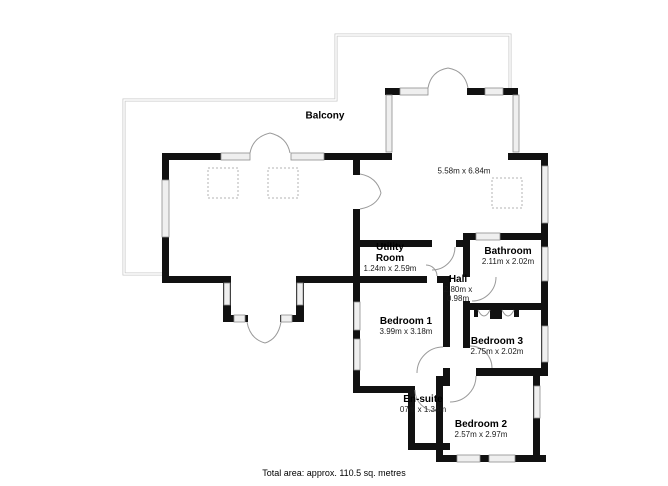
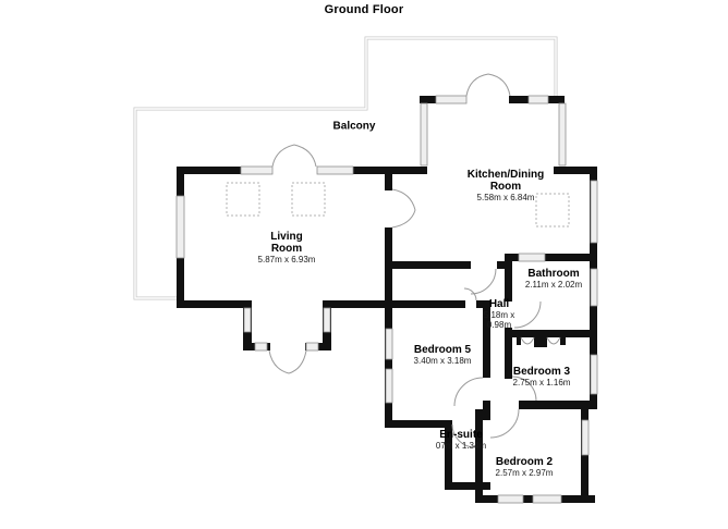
+ Ground Floor
  Balcony
+ Living Room
+ 5.87m x 6.93m
+ Kitchen/Dining Room
  5.58m x 6.84m
- Utility Room
- 1.24m x 2.59m
  Bathroom
  2.11m x 2.02m
  Hall
- 2.80m x 0.98m
+ 5.18m x 0.98m
- Bedroom 1
+ Bedroom 5
- 3.99m x 3.18m
+ 3.40m x 3.18m
  Bedroom 3
- 2.75m x 2.02m
+ 2.75m x 1.16m
  En-suite
  07m x 1.34m
  Bedroom 2
  2.57m x 2.97m
- Total area: approx. 110.5 sq. metres
